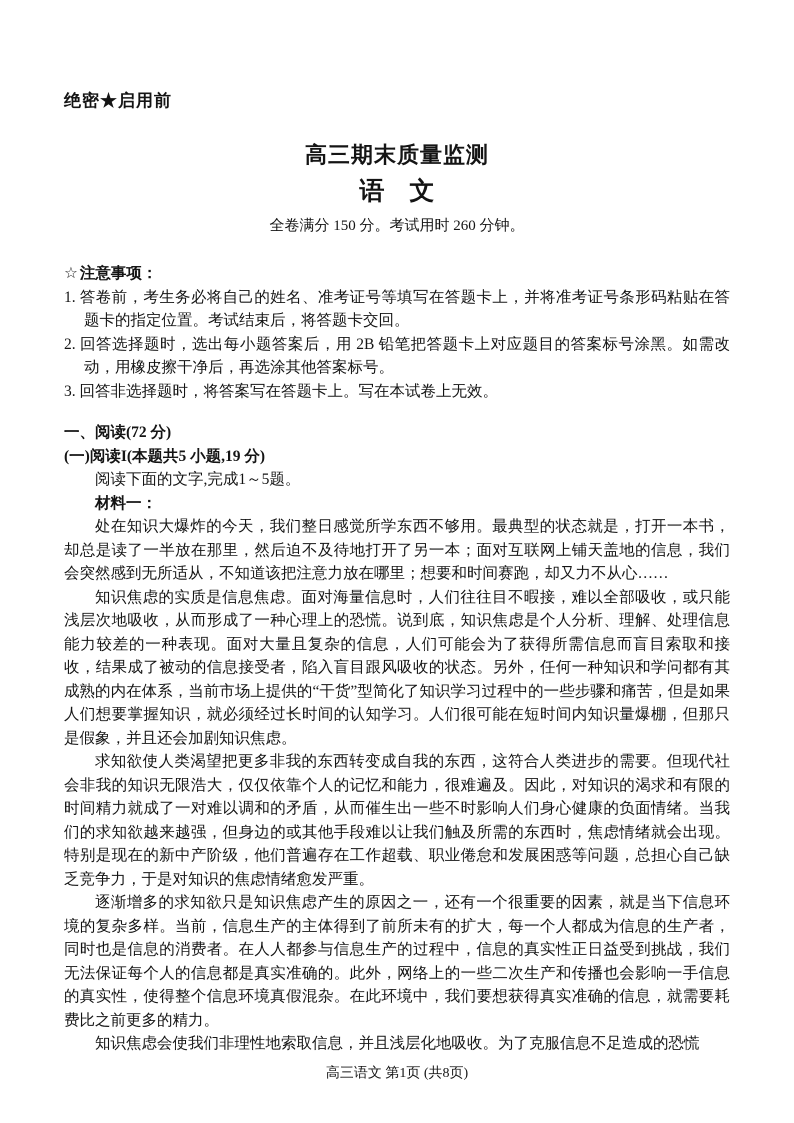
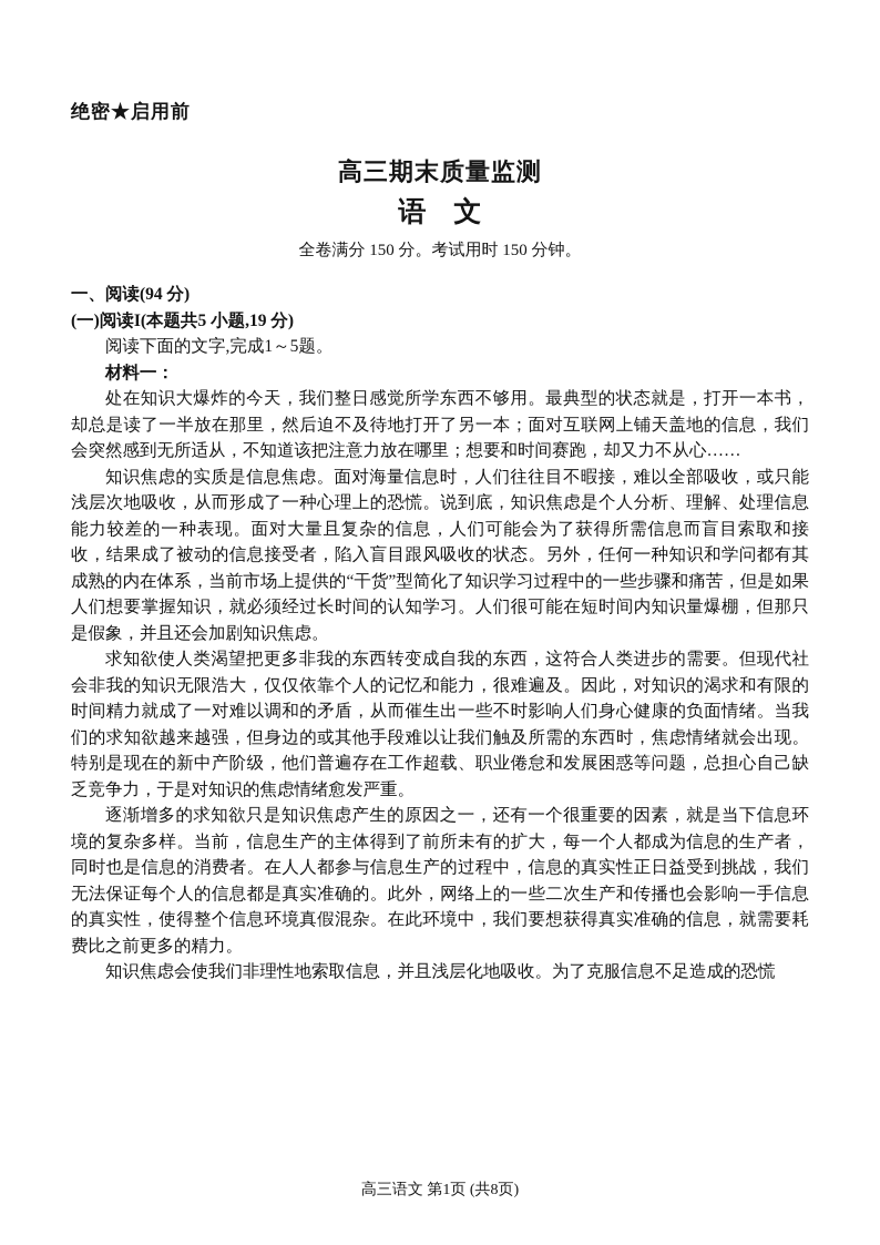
  绝密★启用前
  高三期末质量监测
  语 文
- 全卷满分 150 分。考试用时 260 分钟。
+ 全卷满分 150 分。考试用时 150 分钟。
- ☆注意事项：
- 1. 答卷前，考生务必将自己的姓名、准考证号等填写在答题卡上，并将准考证号条形码粘贴在答题卡的指定位置。考试结束后，将答题卡交回。
- 2. 回答选择题时，选出每小题答案后，用 2B 铅笔把答题卡上对应题目的答案标号涂黑。如需改动，用橡皮擦干净后，再选涂其他答案标号。
- 3. 回答非选择题时，将答案写在答题卡上。写在本试卷上无效。
- 一、阅读(72 分)
+ 一、阅读(94 分)
  (一)阅读I(本题共5 小题,19 分)
  阅读下面的文字,完成1～5题。
  材料一：
  处在知识大爆炸的今天，我们整日感觉所学东西不够用。最典型的状态就是，打开一本书，却总是读了一半放在那里，然后迫不及待地打开了另一本；面对互联网上铺天盖地的信息，我们会突然感到无所适从，不知道该把注意力放在哪里；想要和时间赛跑，却又力不从心……
  知识焦虑的实质是信息焦虑。面对海量信息时，人们往往目不暇接，难以全部吸收，或只能浅层次地吸收，从而形成了一种心理上的恐慌。说到底，知识焦虑是个人分析、理解、处理信息能力较差的一种表现。面对大量且复杂的信息，人们可能会为了获得所需信息而盲目索取和接收，结果成了被动的信息接受者，陷入盲目跟风吸收的状态。另外，任何一种知识和学问都有其成熟的内在体系，当前市场上提供的“干货”型简化了知识学习过程中的一些步骤和痛苦，但是如果人们想要掌握知识，就必须经过长时间的认知学习。人们很可能在短时间内知识量爆棚，但那只是假象，并且还会加剧知识焦虑。
  求知欲使人类渴望把更多非我的东西转变成自我的东西，这符合人类进步的需要。但现代社会非我的知识无限浩大，仅仅依靠个人的记忆和能力，很难遍及。因此，对知识的渴求和有限的时间精力就成了一对难以调和的矛盾，从而催生出一些不时影响人们身心健康的负面情绪。当我们的求知欲越来越强，但身边的或其他手段难以让我们触及所需的东西时，焦虑情绪就会出现。特别是现在的新中产阶级，他们普遍存在工作超载、职业倦怠和发展困惑等问题，总担心自己缺乏竞争力，于是对知识的焦虑情绪愈发严重。
  逐渐增多的求知欲只是知识焦虑产生的原因之一，还有一个很重要的因素，就是当下信息环境的复杂多样。当前，信息生产的主体得到了前所未有的扩大，每一个人都成为信息的生产者，同时也是信息的消费者。在人人都参与信息生产的过程中，信息的真实性正日益受到挑战，我们无法保证每个人的信息都是真实准确的。此外，网络上的一些二次生产和传播也会影响一手信息的真实性，使得整个信息环境真假混杂。在此环境中，我们要想获得真实准确的信息，就需要耗费比之前更多的精力。
  知识焦虑会使我们非理性地索取信息，并且浅层化地吸收。为了克服信息不足造成的恐慌
  高三语文 第1页 (共8页)
